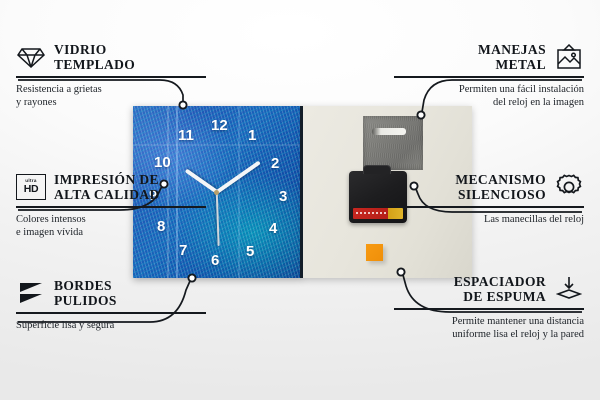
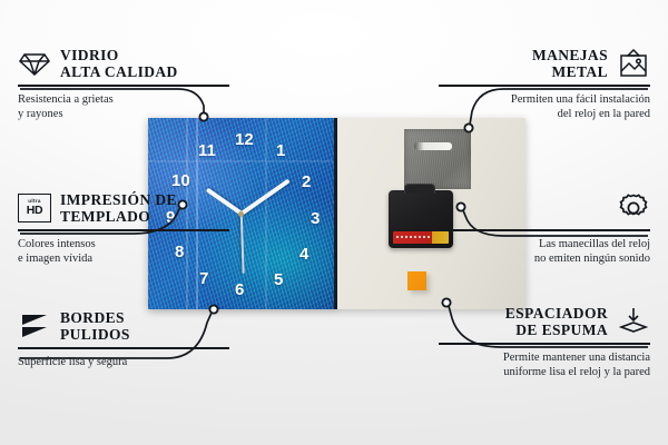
  12
  1
  2
  3
  4
  5
  6
  7
  8
  9
  10
  11
  VIDRIO
- TEMPLADO
+ ALTA CALIDAD
  Resistencia a grietas
  y rayones
  HD
  IMPRESIÓN DE
- ALTA CALIDAD
+ TEMPLADO
  Colores intensos
  e imagen vívida
  BORDES
  PULIDOS
  Superficie lisa y segura
  MANEJAS
  METAL
  Permiten una fácil instalación
- del reloj en la imagen
+ del reloj en la pared
- MECANISMO
- SILENCIOSO
  Las manecillas del reloj
+ no emiten ningún sonido
  ESPACIADOR
  DE ESPUMA
  Permite mantener una distancia
  uniforme lisa el reloj y la pared
